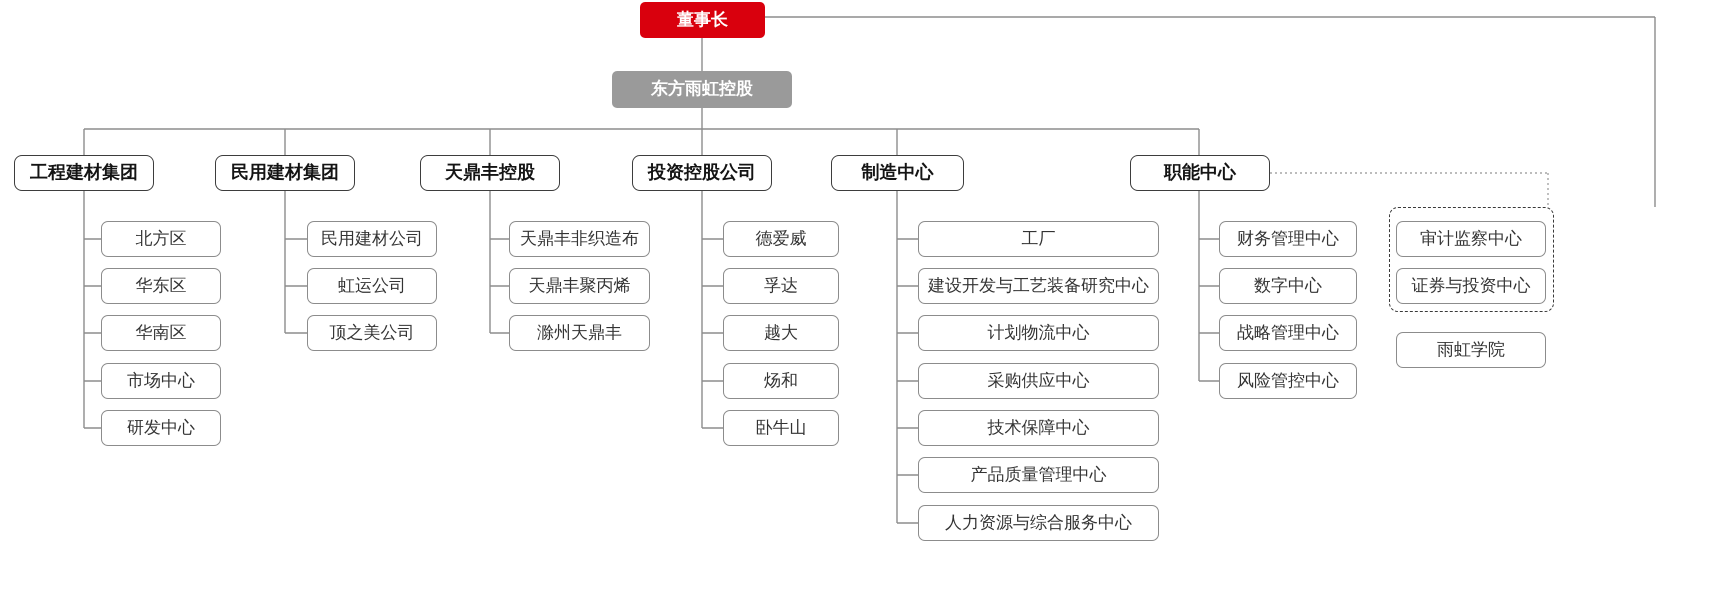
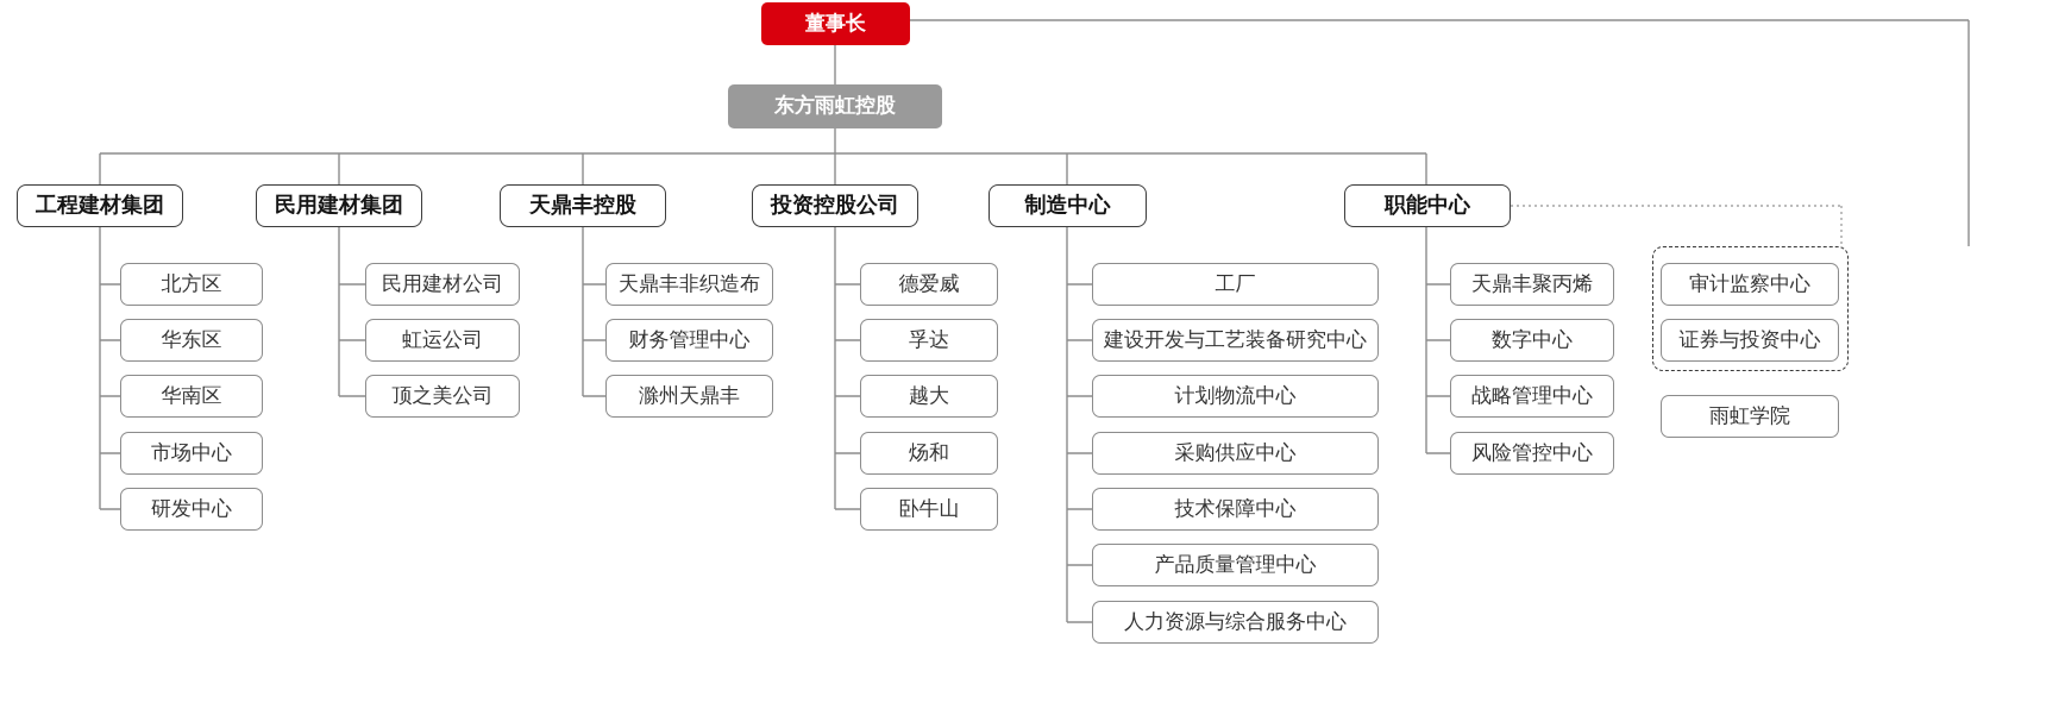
  董事长
  东方雨虹控股
  工程建材集团
  北方区
  华东区
  华南区
  市场中心
  研发中心
  民用建材集团
  民用建材公司
  虹运公司
  顶之美公司
  天鼎丰控股
  天鼎丰非织造布
- 天鼎丰聚丙烯
+ 财务管理中心
  滁州天鼎丰
  投资控股公司
  德爱威
  孚达
  越大
  炀和
  卧牛山
  制造中心
  工厂
  建设开发与工艺装备研究中心
  计划物流中心
  采购供应中心
  技术保障中心
  产品质量管理中心
  人力资源与综合服务中心
  职能中心
- 财务管理中心
+ 天鼎丰聚丙烯
  数字中心
  战略管理中心
  风险管控中心
  审计监察中心
  证券与投资中心
  雨虹学院
